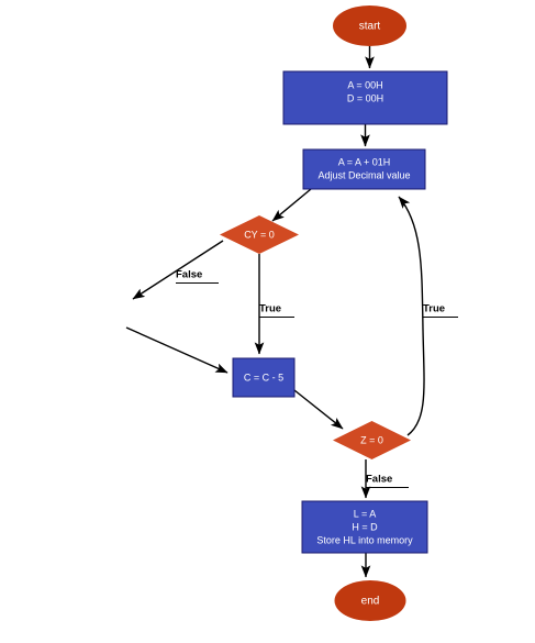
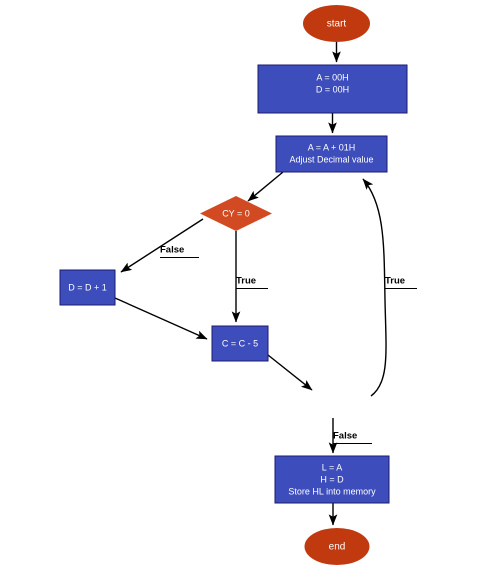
  False
  True
  True
  False
  start
  A = 00H
  D = 00H
  A = A + 01H
  Adjust Decimal value
  CY = 0
+ D = D + 1
  C = C - 5
- Z = 0
  L = A
  H = D
  Store HL into memory
  end
